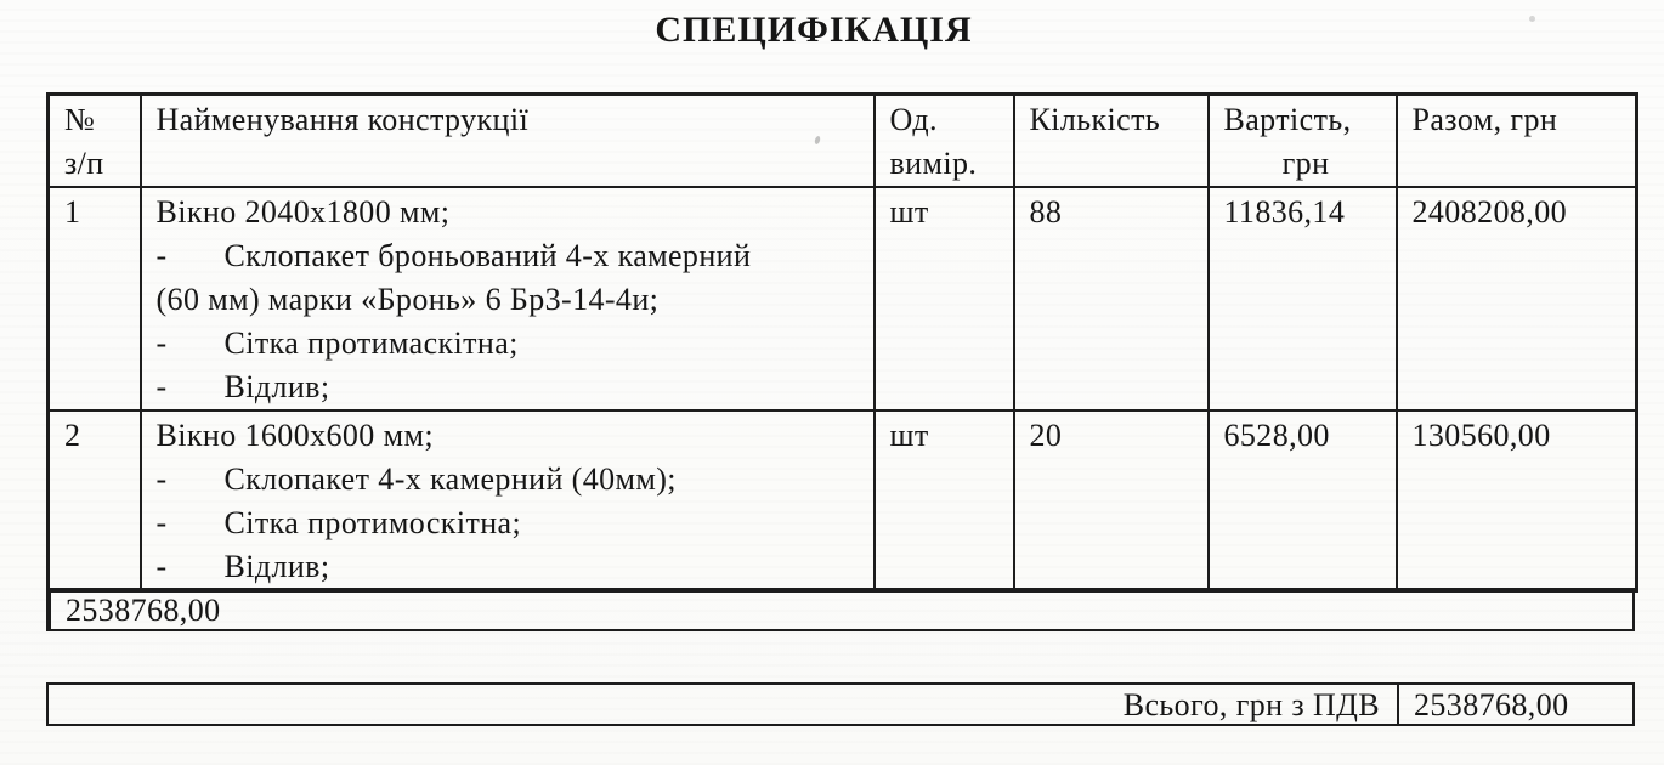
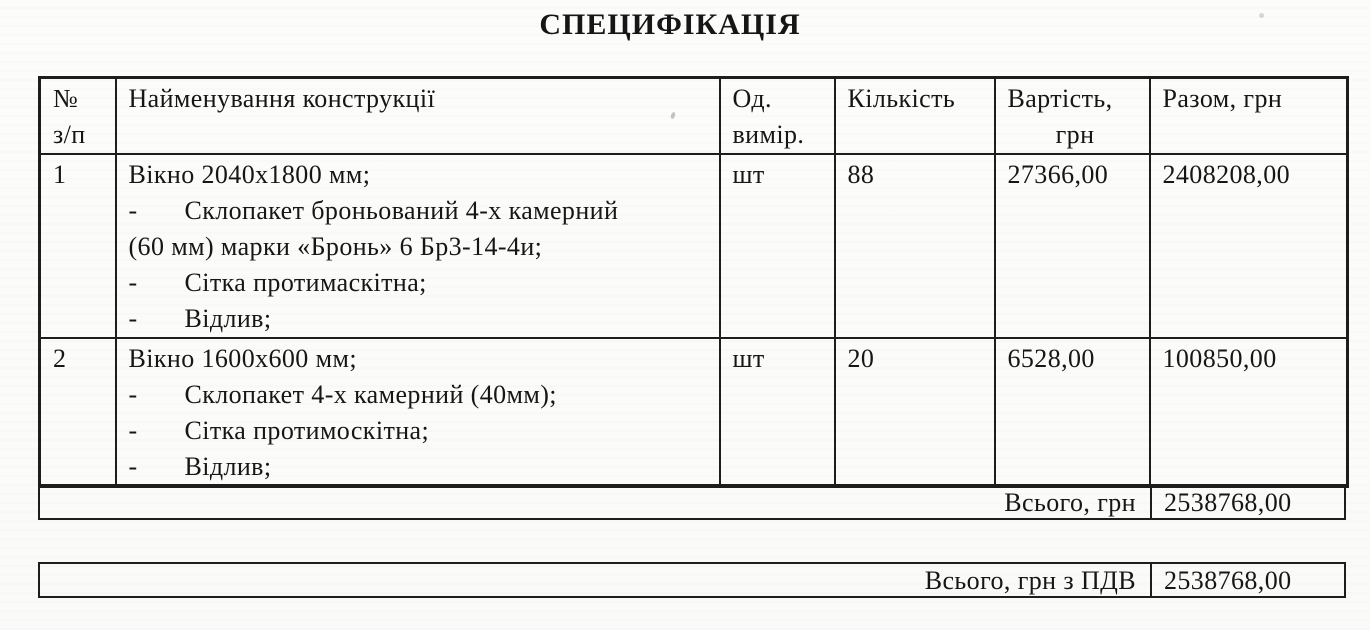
  СПЕЦИФІКАЦІЯ
  № з/п	Найменування конструкції	Од. вимір.	Кількість	Вартість, грн	Разом, грн
- 1	Вікно 2040х1800 мм; - Склопакет броньований 4-х камерний (60 мм) марки «Бронь» 6 Бр3-14-4и; - Сітка протимаскітна; - Відлив;	шт	88	11836,14	2408208,00
+ 1	Вікно 2040х1800 мм; - Склопакет броньований 4-х камерний (60 мм) марки «Бронь» 6 Бр3-14-4и; - Сітка протимаскітна; - Відлив;	шт	88	27366,00	2408208,00
- 2	Вікно 1600х600 мм; - Склопакет 4-х камерний (40мм); - Сітка протимоскітна; - Відлив;	шт	20	6528,00	130560,00
+ 2	Вікно 1600х600 мм; - Склопакет 4-х камерний (40мм); - Сітка протимоскітна; - Відлив;	шт	20	6528,00	100850,00
+ Всього, грн
  2538768,00
  Всього, грн з ПДВ
  2538768,00
